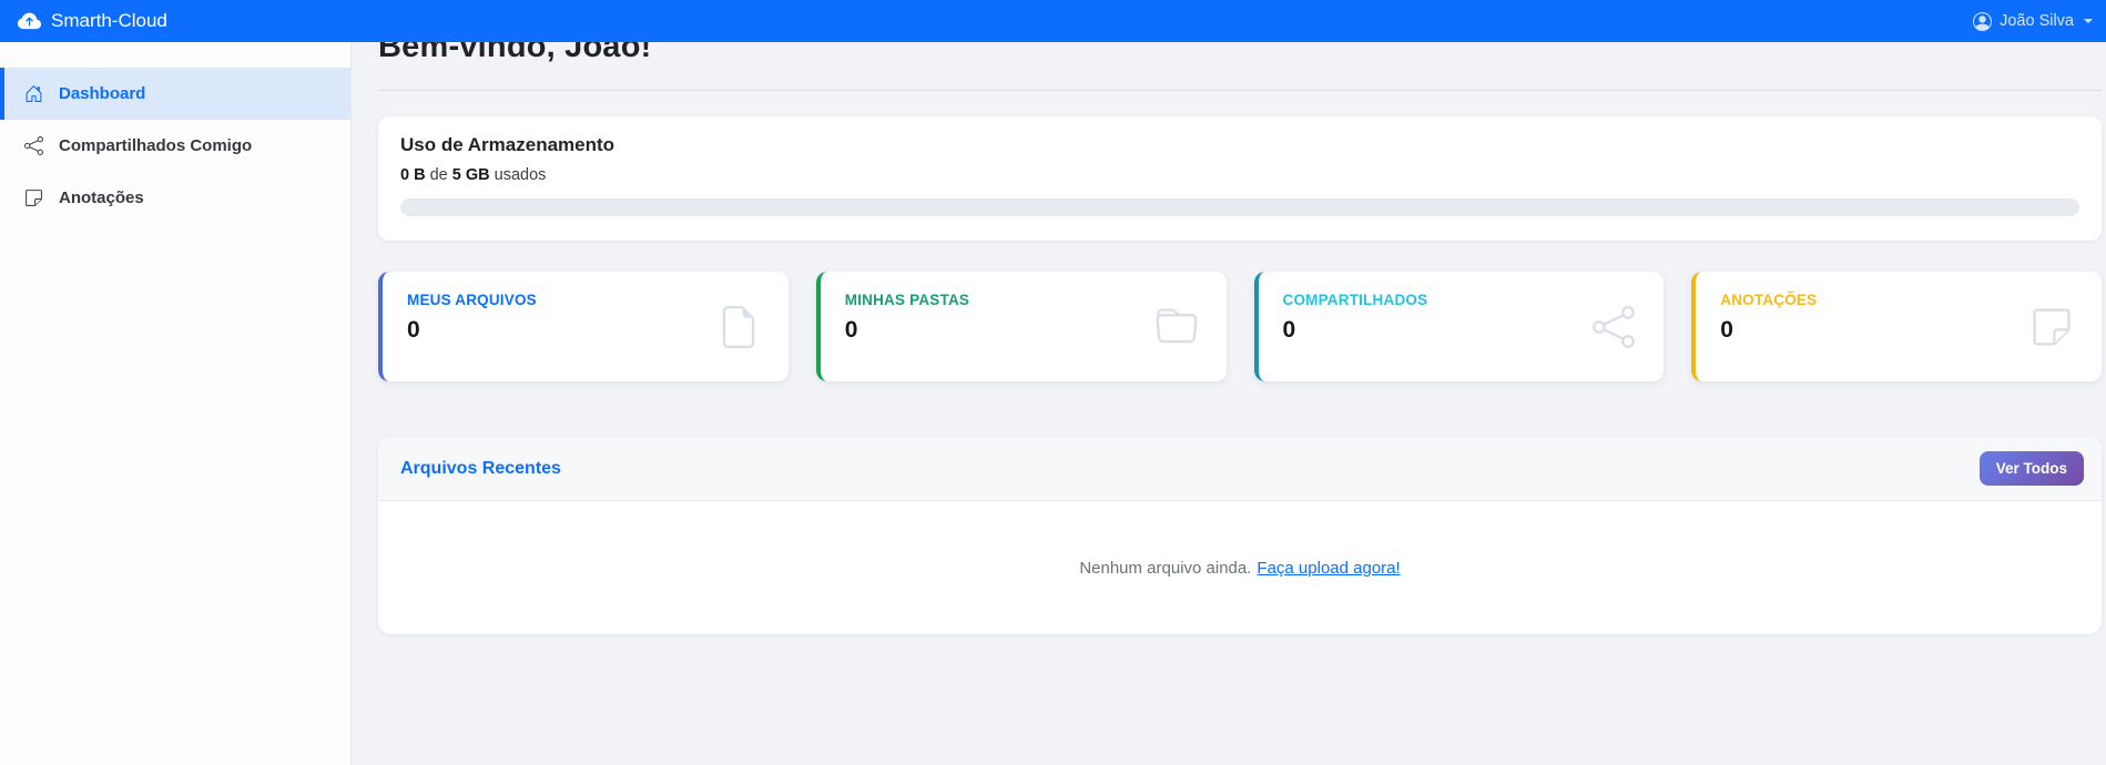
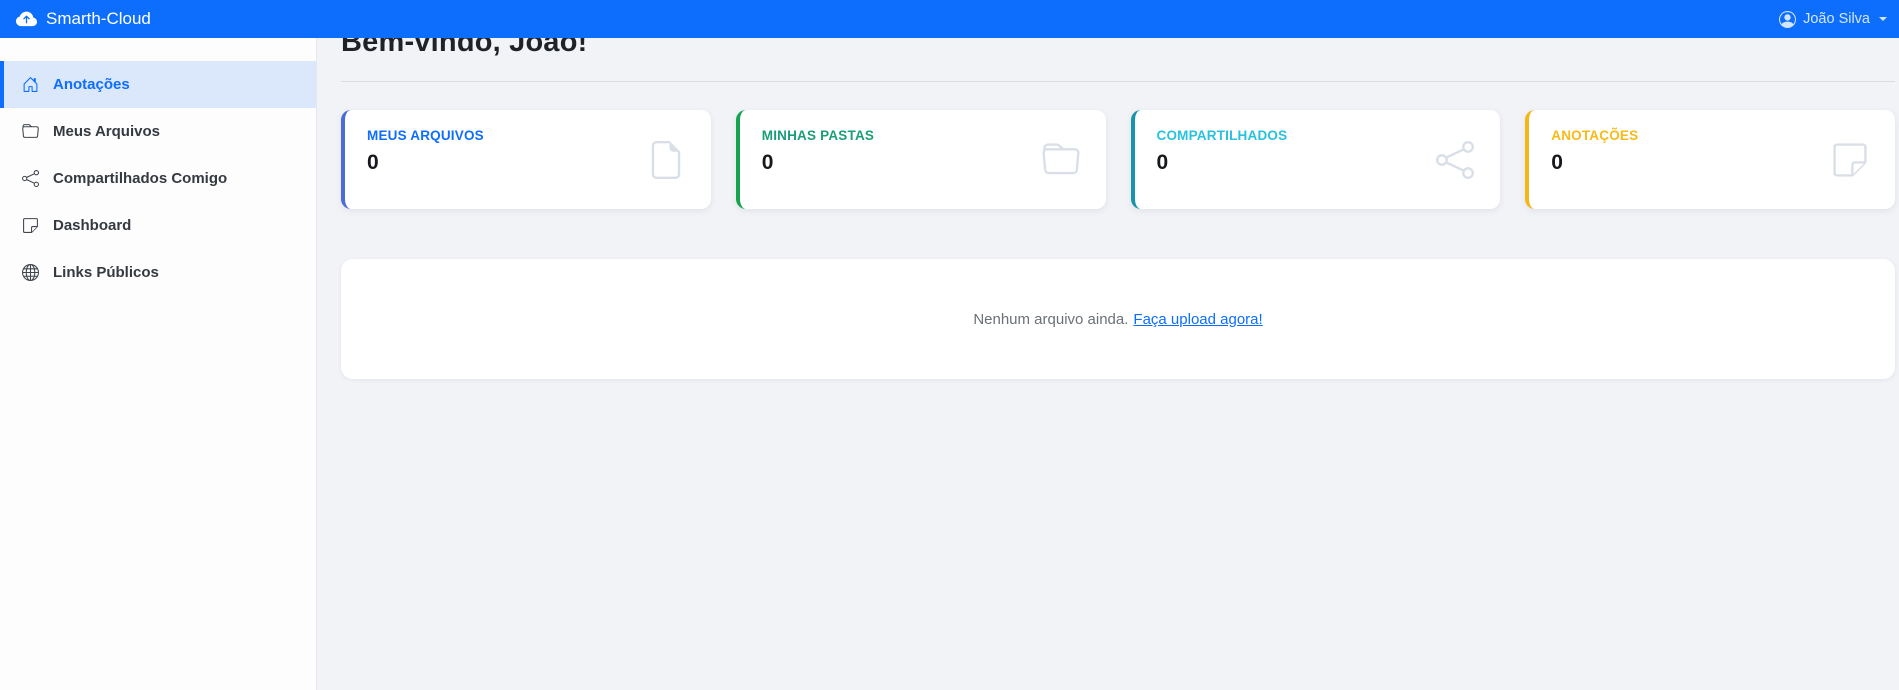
  Smarth-Cloud
  João Silva
- Dashboard
+ Anotações
+ Meus Arquivos
  Compartilhados Comigo
- Anotações
+ Dashboard
+ Links Públicos
  Bem-vindo, João!
- Uso de Armazenamento
- 0 B de 5 GB usados
  MEUS ARQUIVOS
  0
  MINHAS PASTAS
  0
  COMPARTILHADOS
  0
  ANOTAÇÕES
  0
- Arquivos Recentes
- Ver Todos
  Nenhum arquivo ainda.
  Faça upload agora!
